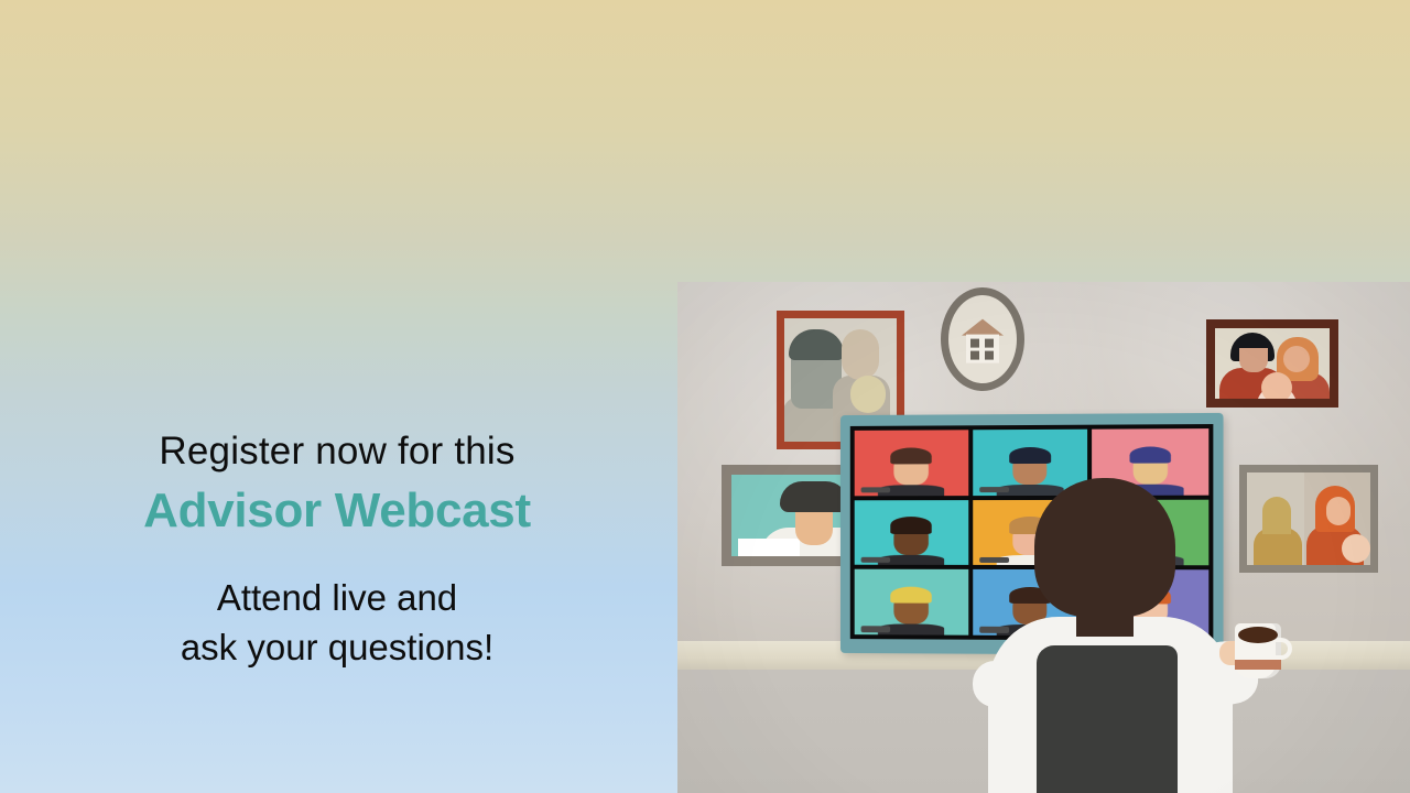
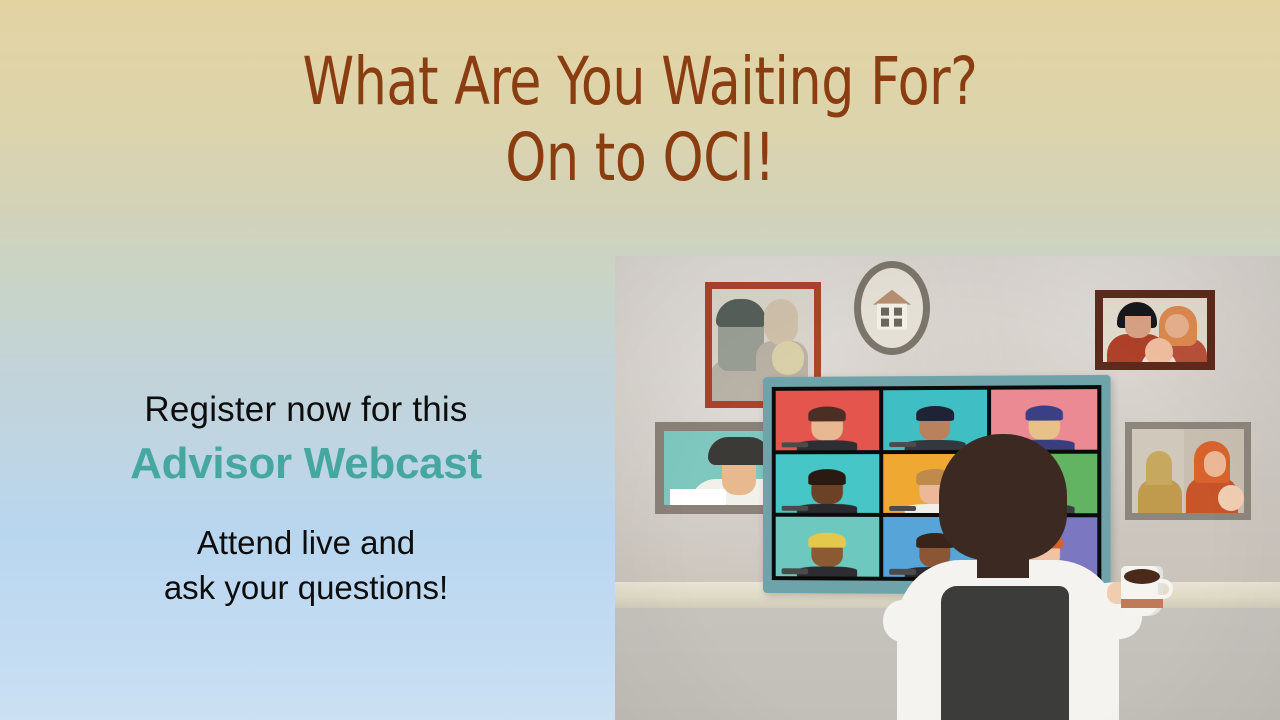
+ What Are You Waiting For?
+ On to OCI!
  Register now for this
  Advisor Webcast
  Attend live and
  ask your questions!
